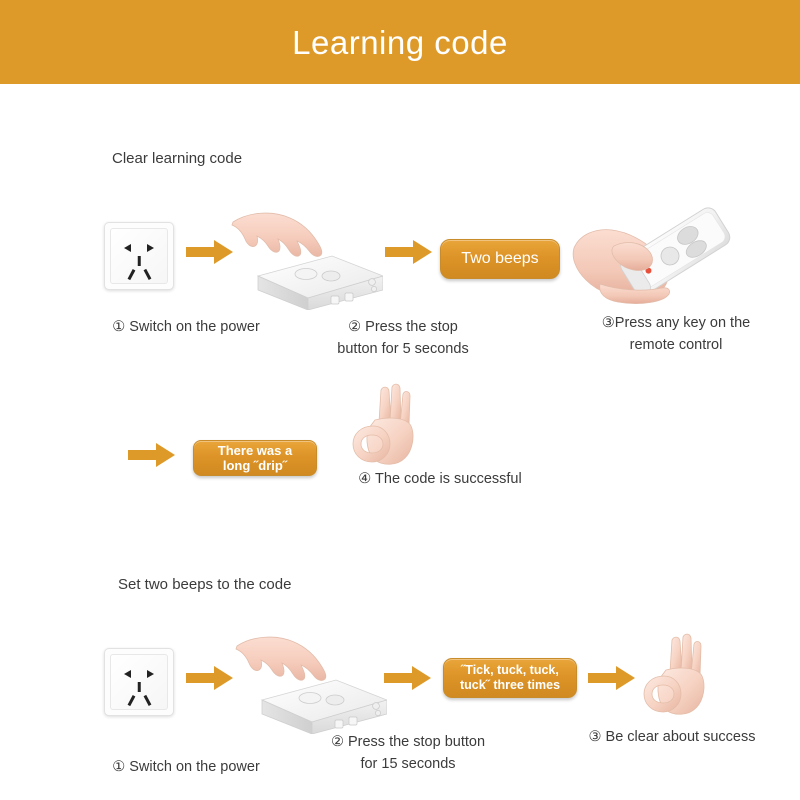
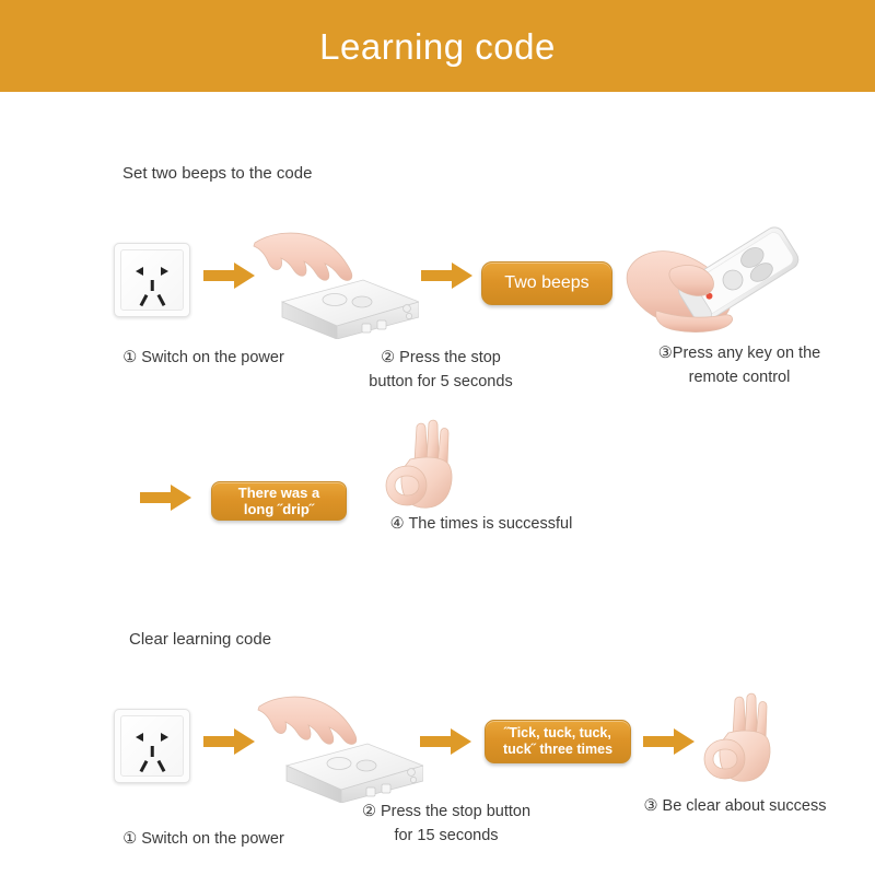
  Learning code
- Clear learning code
+ Set two beeps to the code
  Two beeps
  ① Switch on the power
  ② Press the stop
  button for 5 seconds
  ③Press any key on the
  remote control
  There was a
  long ˝drip˝
- ④ The code is successful
+ ④ The times is successful
- Set two beeps to the code
+ Clear learning code
  ˝Tick, tuck, tuck,
  tuck˝ three times
  ① Switch on the power
  ② Press the stop button
  for 15 seconds
  ③ Be clear about success
